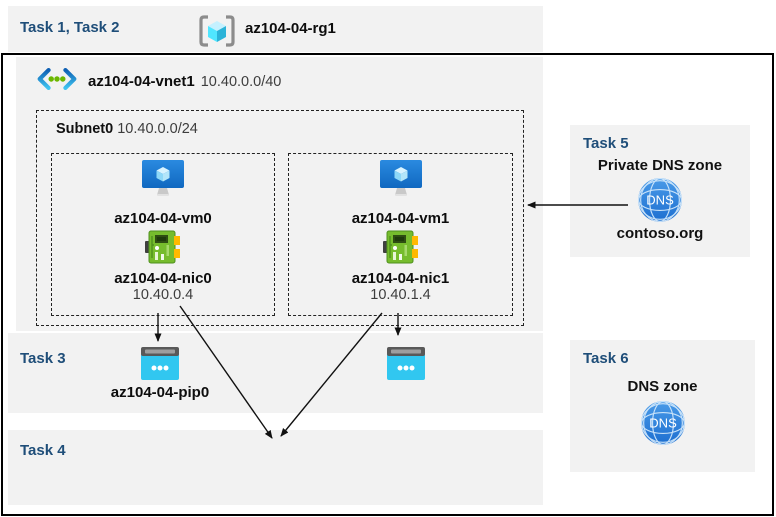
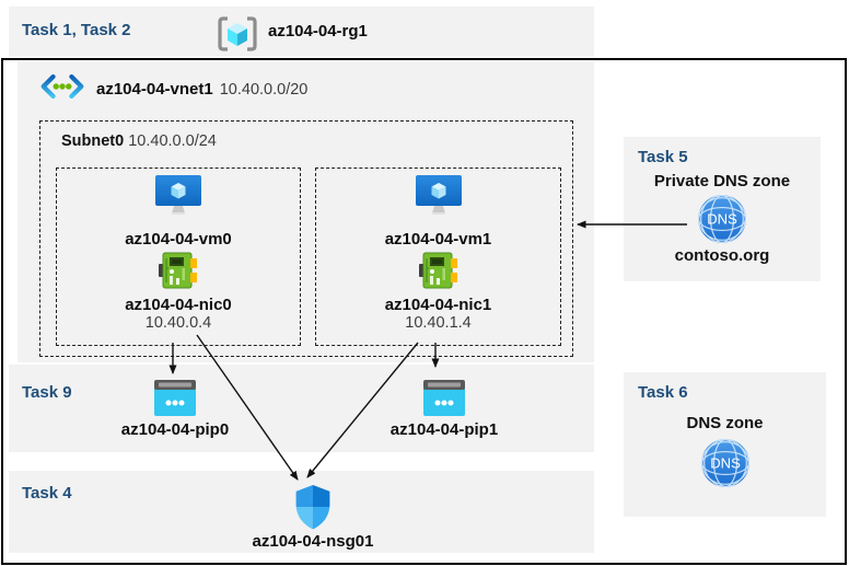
  Task 1, Task 2
  az104-04-rg1
  az104-04-vnet1
- 10.40.0.0/40
+ 10.40.0.0/20
  Subnet0 10.40.0.0/24
  az104-04-vm0
  az104-04-nic0
  10.40.0.4
  az104-04-vm1
  az104-04-nic1
  10.40.1.4
  Task 5
  Private DNS zone
  DNS
  contoso.org
- Task 3
+ Task 9
  az104-04-pip0
+ az104-04-pip1
  Task 6
  DNS zone
  DNS
  Task 4
+ az104-04-nsg01
